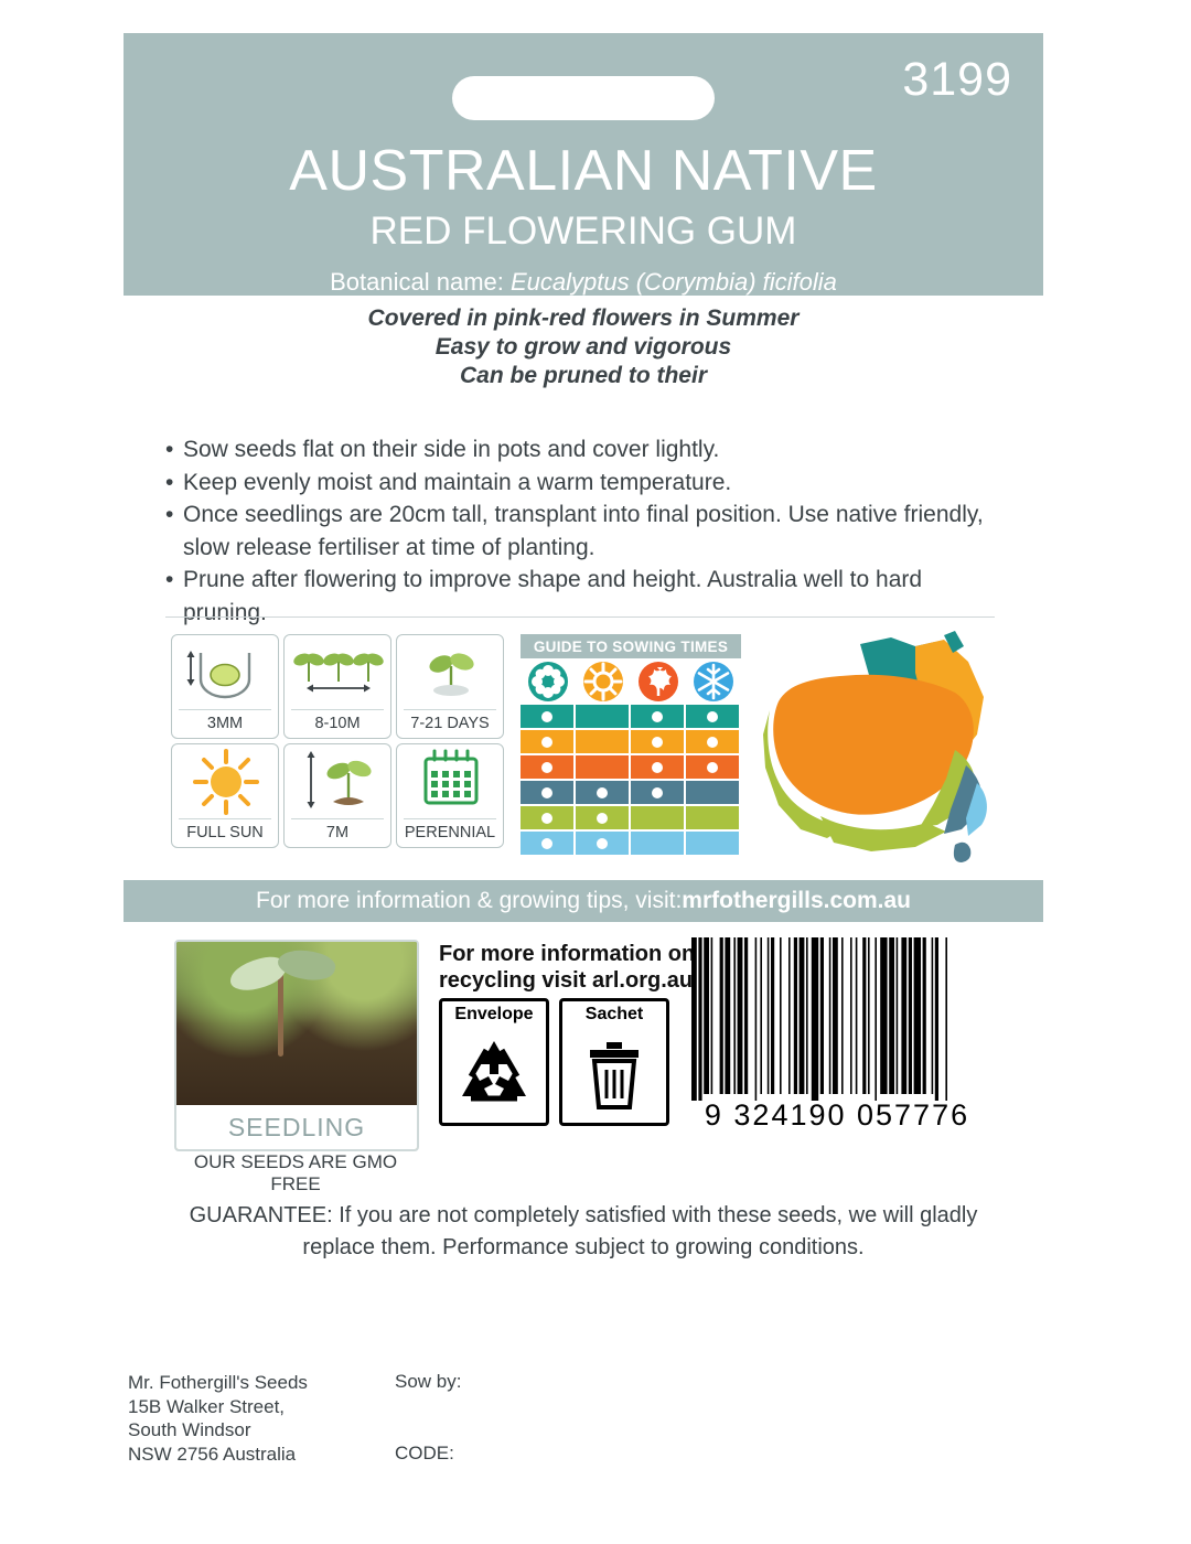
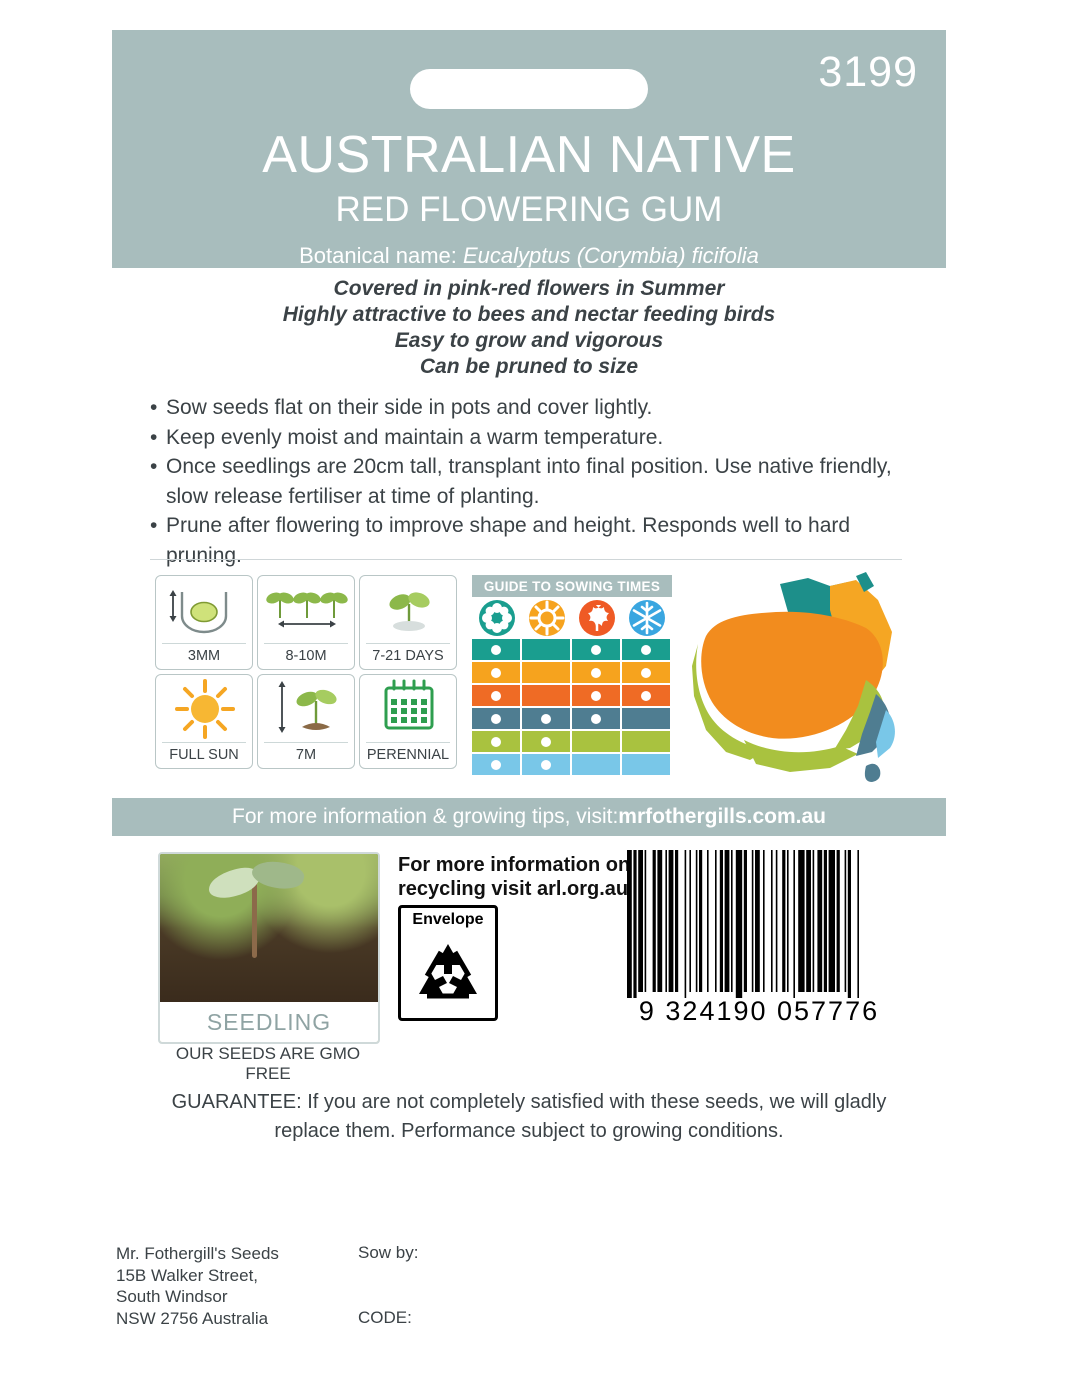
  3199
  AUSTRALIAN NATIVE
  RED FLOWERING GUM
  Botanical name: Eucalyptus (Corymbia) ficifolia
  Covered in pink-red flowers in Summer
+ Highly attractive to bees and nectar feeding birds
  Easy to grow and vigorous
- Can be pruned to their
+ Can be pruned to size
  Sow seeds flat on their side in pots and cover lightly.
  Keep evenly moist and maintain a warm temperature.
  Once seedlings are 20cm tall, transplant into final position. Use native friendly, slow release fertiliser at time of planting.
- Prune after flowering to improve shape and height. Australia well to hard pruning.
+ Prune after flowering to improve shape and height. Responds well to hard pruning.
  3MM
  8-10M
  7-21 DAYS
  FULL SUN
  7M
  PERENNIAL
  GUIDE TO SOWING TIMES
  For more information & growing tips, visit:
  mrfothergills.com.au
  SEEDLING
  OUR SEEDS ARE GMO FREE
  For more information on
  recycling visit arl.org.au
  Envelope
- Sachet
  9 324190 057776
  GUARANTEE: If you are not completely satisfied with these seeds, we will gladly replace them. Performance subject to growing conditions.
  Mr. Fothergill's Seeds
  15B Walker Street,
  South Windsor
  NSW 2756 Australia
  Sow by:
  CODE:
